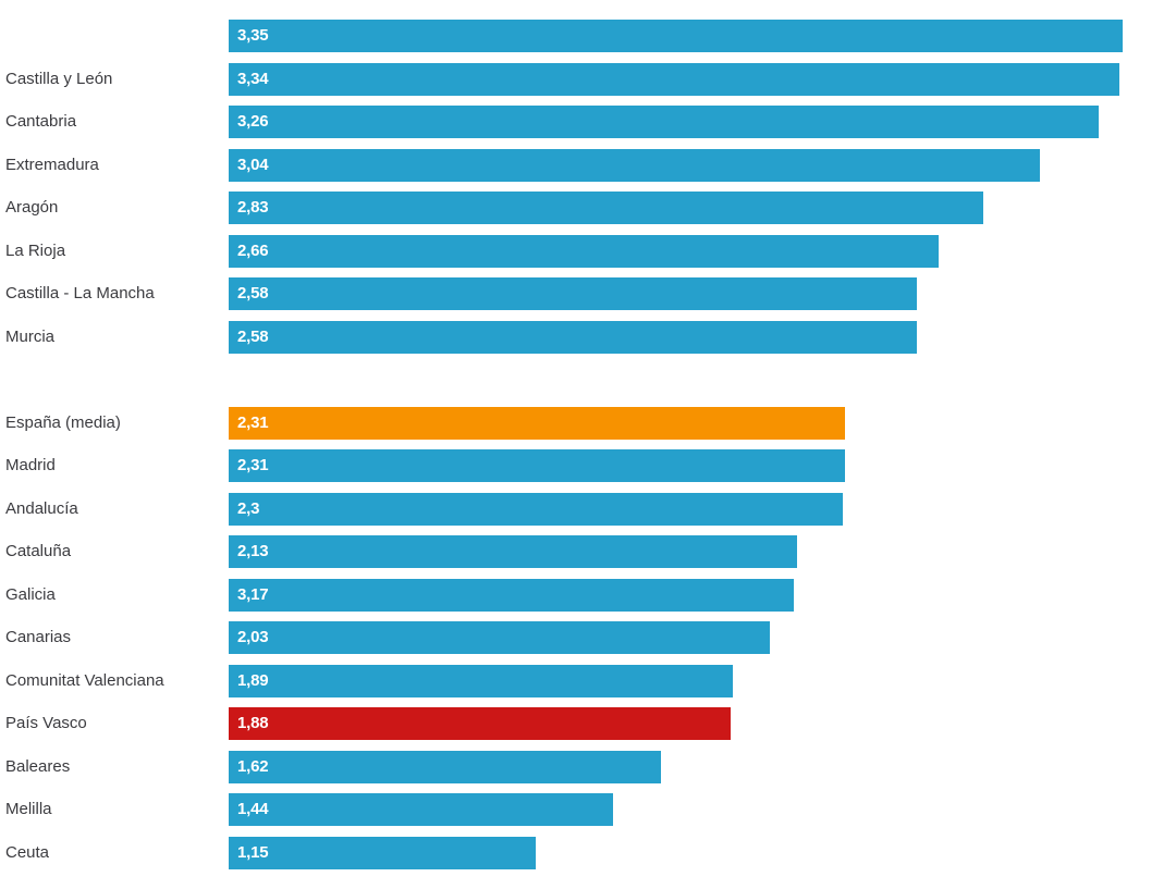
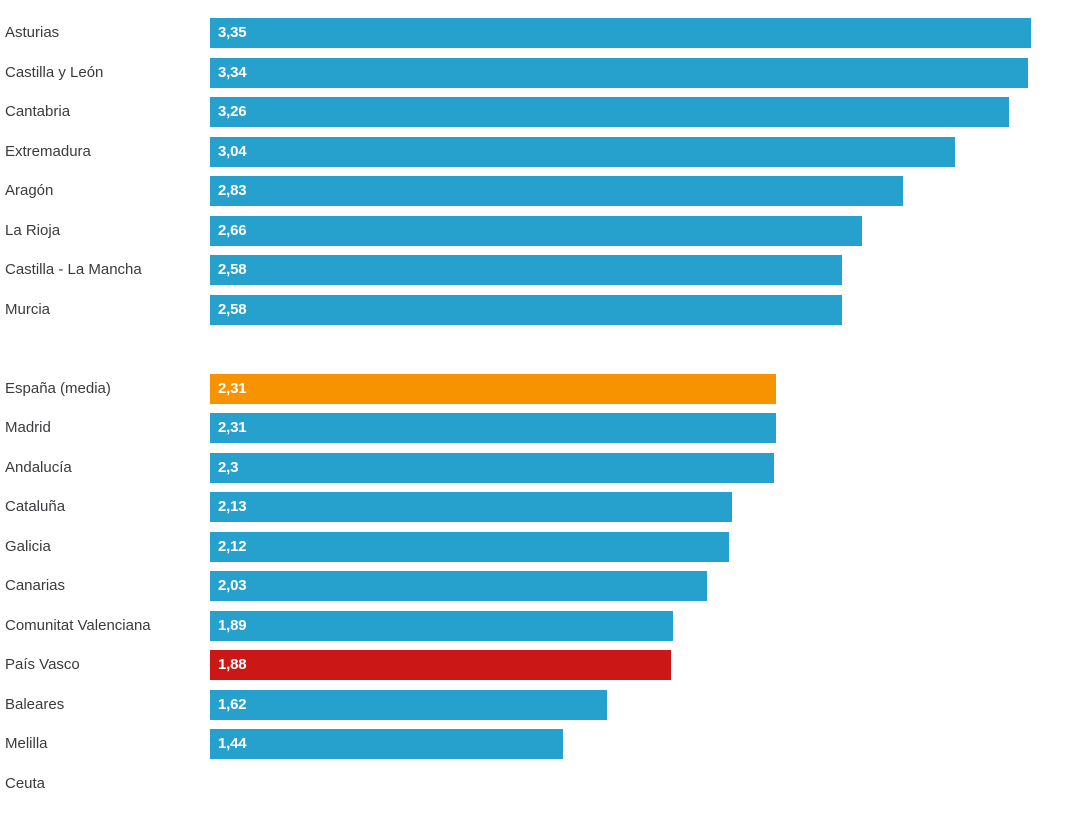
+ Asturias
  3,35
  Castilla y León
  3,34
  Cantabria
  3,26
  Extremadura
  3,04
  Aragón
  2,83
  La Rioja
  2,66
  Castilla - La Mancha
  2,58
  Murcia
  2,58
  España (media)
  2,31
  Madrid
  2,31
  Andalucía
  2,3
  Cataluña
  2,13
  Galicia
- 3,17
+ 2,12
  Canarias
  2,03
  Comunitat Valenciana
  1,89
  País Vasco
  1,88
  Baleares
  1,62
  Melilla
  1,44
  Ceuta
- 1,15
